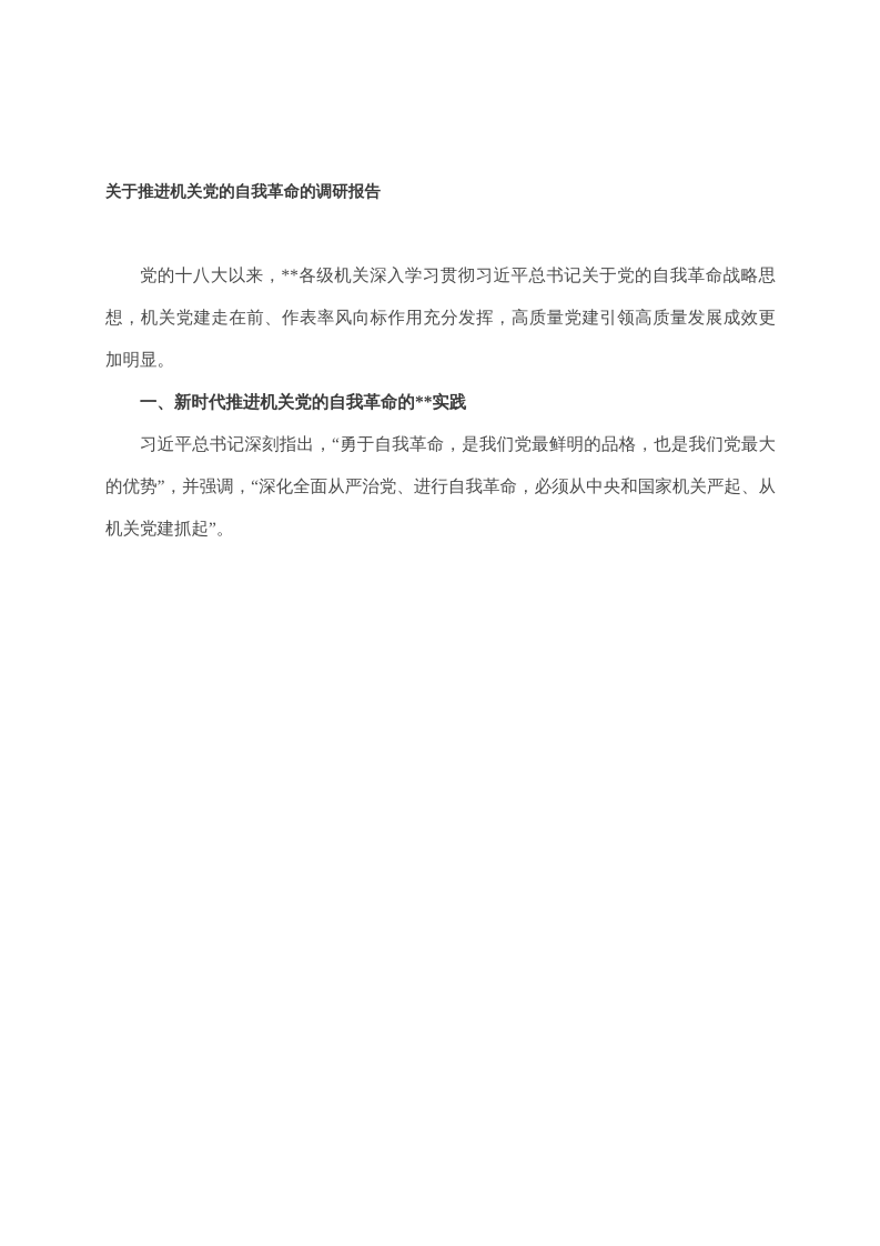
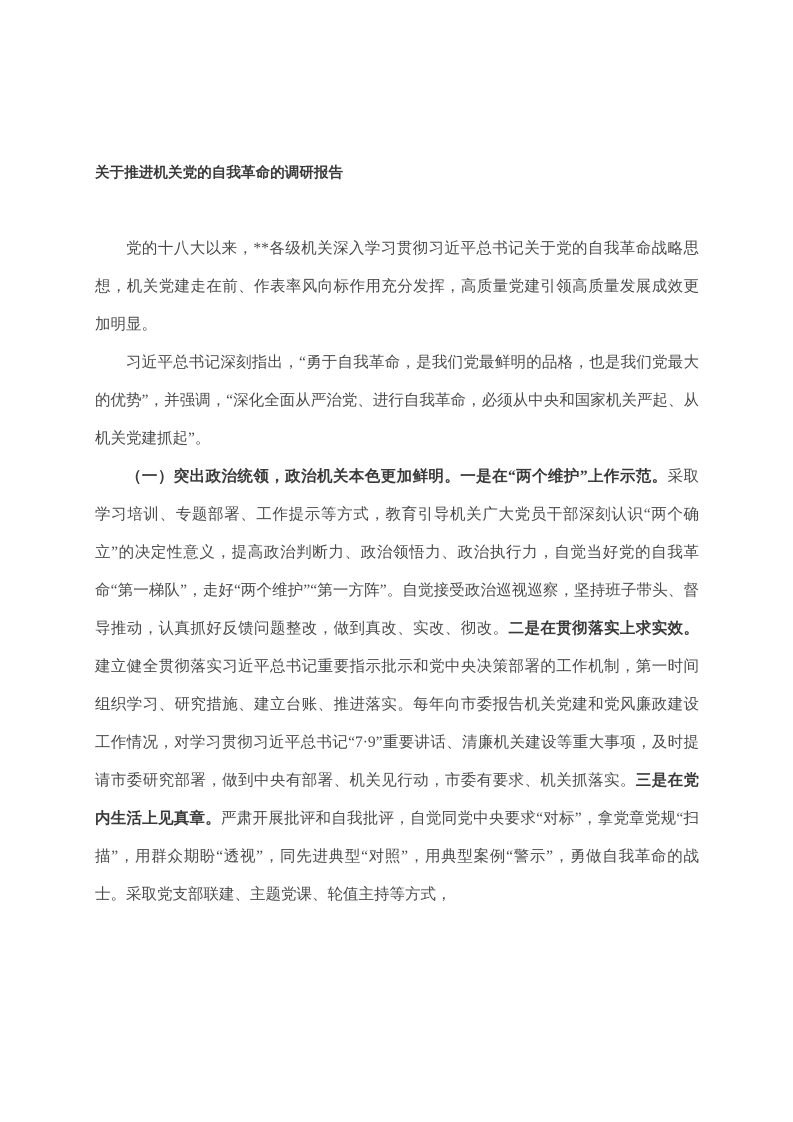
  关于推进机关党的自我革命的调研报告
  党的十八大以来，**各级机关深入学习贯彻习近平总书记关于党的自我革命战略思想，机关党建走在前、作表率风向标作用充分发挥，高质量党建引领高质量发展成效更加明显。
- 一、新时代推进机关党的自我革命的**实践
  习近平总书记深刻指出，“勇于自我革命，是我们党最鲜明的品格，也是我们党最大的优势”，并强调，“深化全面从严治党、进行自我革命，必须从中央和国家机关严起、从机关党建抓起”。
+ （一）突出政治统领，政治机关本色更加鲜明。一是在“两个维护”上作示范。采取学习培训、专题部署、工作提示等方式，教育引导机关广大党员干部深刻认识“两个确立”的决定性意义，提高政治判断力、政治领悟力、政治执行力，自觉当好党的自我革命“第一梯队”，走好“两个维护”“第一方阵”。自觉接受政治巡视巡察，坚持班子带头、督导推动，认真抓好反馈问题整改，做到真改、实改、彻改。二是在贯彻落实上求实效。建立健全贯彻落实习近平总书记重要指示批示和党中央决策部署的工作机制，第一时间组织学习、研究措施、建立台账、推进落实。每年向市委报告机关党建和党风廉政建设工作情况，对学习贯彻习近平总书记“7·9”重要讲话、清廉机关建设等重大事项，及时提请市委研究部署，做到中央有部署、机关见行动，市委有要求、机关抓落实。三是在党内生活上见真章。严肃开展批评和自我批评，自觉同党中央要求“对标”，拿党章党规“扫描”，用群众期盼“透视”，同先进典型“对照”，用典型案例“警示”，勇做自我革命的战士。采取党支部联建、主题党课、轮值主持等方式，
